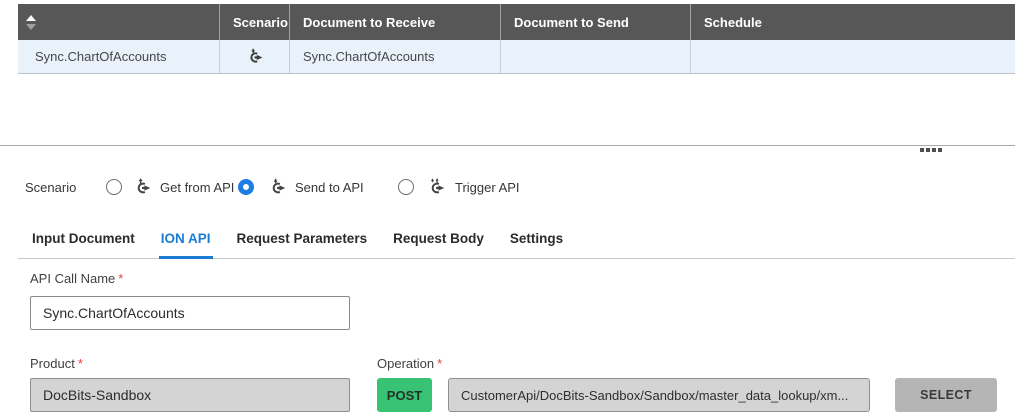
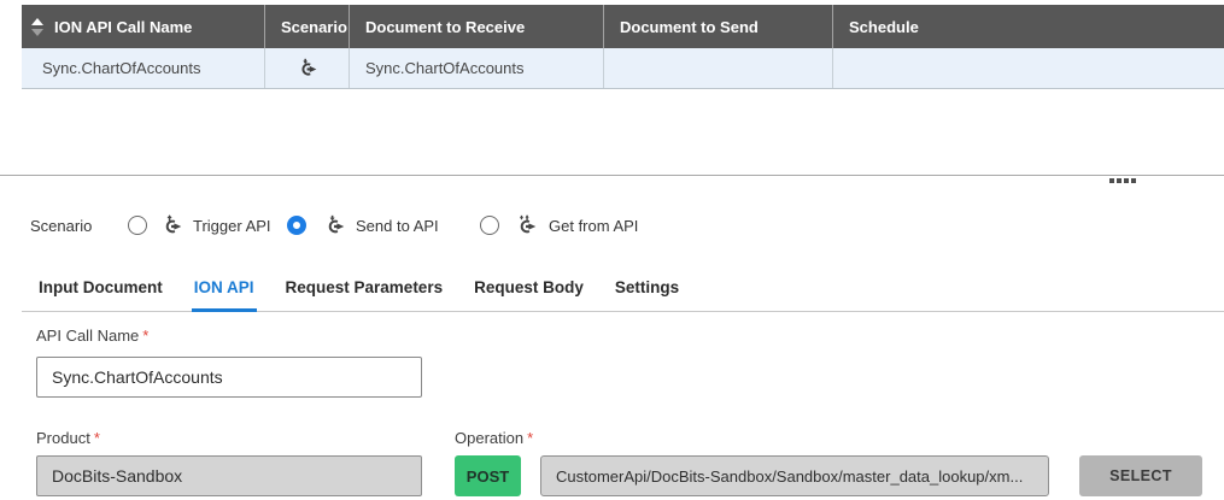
+ ION API Call Name
  Scenario
  Document to Receive
  Document to Send
  Schedule
  Sync.ChartOfAccounts
  Sync.ChartOfAccounts
  Scenario
- Get from API
+ Trigger API
  Send to API
- Trigger API
+ Get from API
  Input Document
  ION API
  Request Parameters
  Request Body
  Settings
  API Call Name *
  Sync.ChartOfAccounts
  Product *
  DocBits-Sandbox
  Operation *
  POST
  CustomerApi/DocBits-Sandbox/Sandbox/master_data_lookup/xm...
  SELECT
